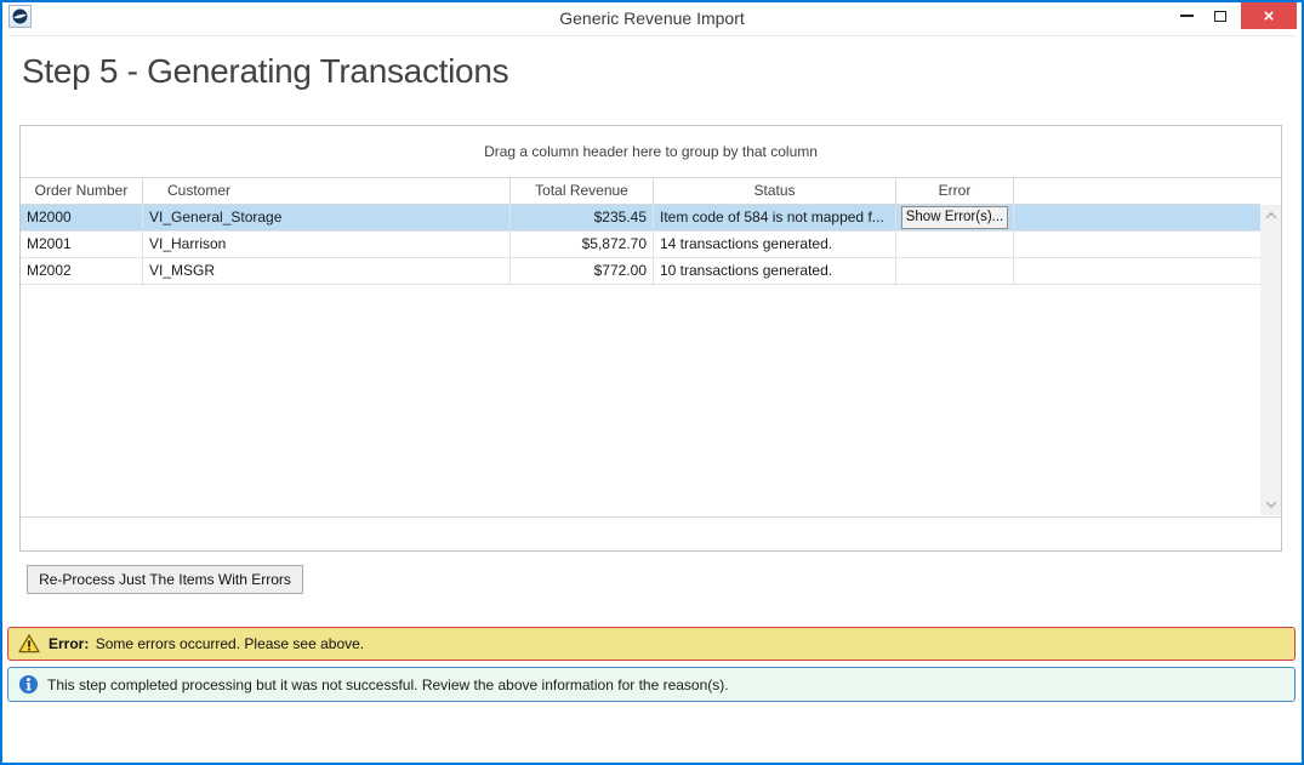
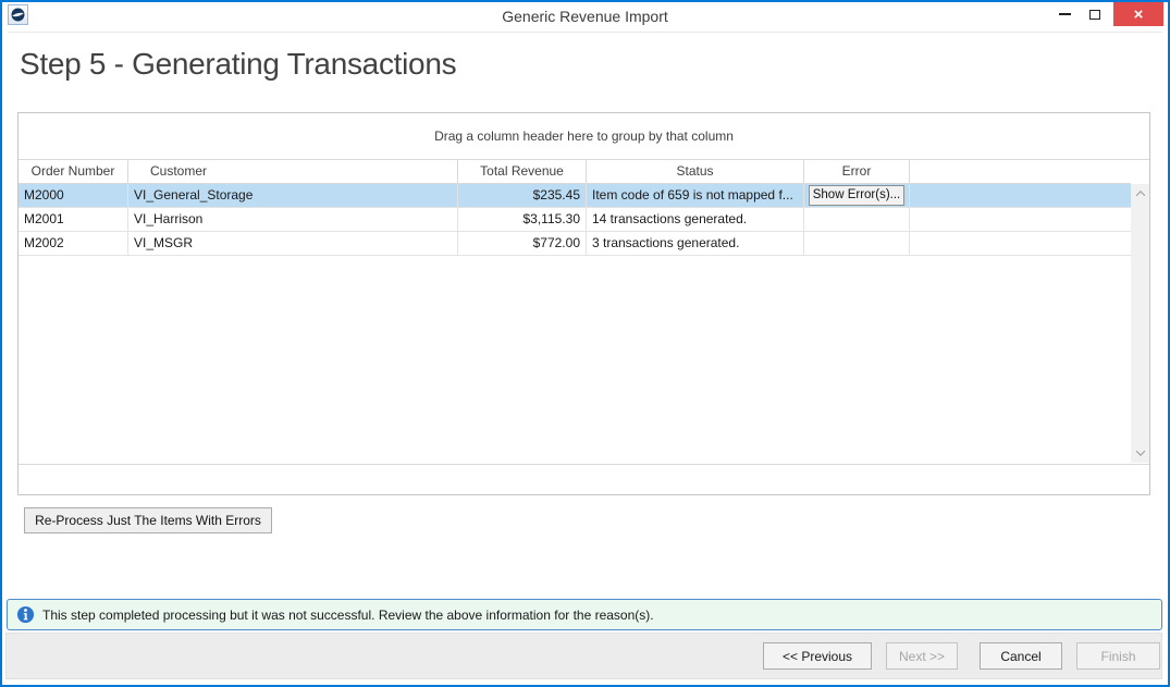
  Generic Revenue Import
  ×
  Step 5 - Generating Transactions
  Drag a column header here to group by that column
  Order Number
  Customer
  Total Revenue
  Status
  Error
  M2000
  VI_General_Storage
  $235.45
- Item code of 584 is not mapped f...
+ Item code of 659 is not mapped f...
  Show Error(s)...
  M2001
  VI_Harrison
- $5,872.70
+ $3,115.30
  14 transactions generated.
  M2002
  VI_MSGR
  $772.00
- 10 transactions generated.
+ 3 transactions generated.
  Re-Process Just The Items With Errors
- Error: Some errors occurred. Please see above.
  This step completed processing but it was not successful. Review the above information for the reason(s).
+ << Previous
+ Next >>
+ Cancel
+ Finish
